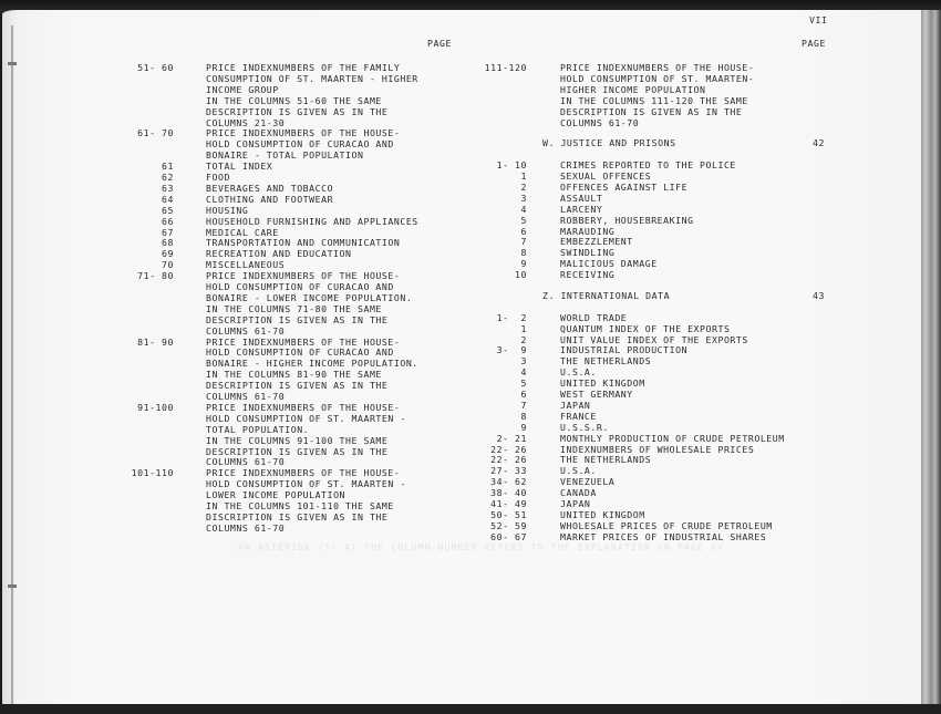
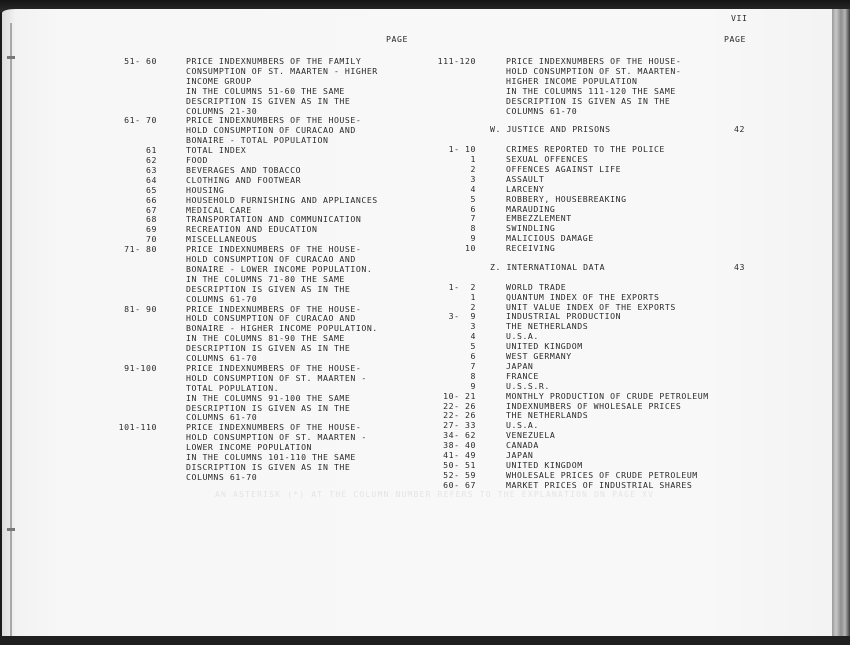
  VII
  PAGE
  PAGE
  51- 60
  PRICE INDEXNUMBERS OF THE FAMILY
  CONSUMPTION OF ST. MAARTEN - HIGHER
  INCOME GROUP
  IN THE COLUMNS 51-60 THE SAME
  DESCRIPTION IS GIVEN AS IN THE
  COLUMNS 21-30
  61- 70
  PRICE INDEXNUMBERS OF THE HOUSE-
  HOLD CONSUMPTION OF CURACAO AND
  BONAIRE - TOTAL POPULATION
  61
  TOTAL INDEX
  62
  FOOD
  63
  BEVERAGES AND TOBACCO
  64
  CLOTHING AND FOOTWEAR
  65
  HOUSING
  66
  HOUSEHOLD FURNISHING AND APPLIANCES
  67
  MEDICAL CARE
  68
  TRANSPORTATION AND COMMUNICATION
  69
  RECREATION AND EDUCATION
  70
  MISCELLANEOUS
  71- 80
  PRICE INDEXNUMBERS OF THE HOUSE-
  HOLD CONSUMPTION OF CURACAO AND
  BONAIRE - LOWER INCOME POPULATION.
  IN THE COLUMNS 71-80 THE SAME
  DESCRIPTION IS GIVEN AS IN THE
  COLUMNS 61-70
  81- 90
  PRICE INDEXNUMBERS OF THE HOUSE-
  HOLD CONSUMPTION OF CURACAO AND
  BONAIRE - HIGHER INCOME POPULATION.
  IN THE COLUMNS 81-90 THE SAME
  DESCRIPTION IS GIVEN AS IN THE
  COLUMNS 61-70
  91-100
  PRICE INDEXNUMBERS OF THE HOUSE-
  HOLD CONSUMPTION OF ST. MAARTEN -
  TOTAL POPULATION.
  IN THE COLUMNS 91-100 THE SAME
  DESCRIPTION IS GIVEN AS IN THE
  COLUMNS 61-70
  101-110
  PRICE INDEXNUMBERS OF THE HOUSE-
  HOLD CONSUMPTION OF ST. MAARTEN -
  LOWER INCOME POPULATION
  IN THE COLUMNS 101-110 THE SAME
  DISCRIPTION IS GIVEN AS IN THE
  COLUMNS 61-70
  111-120
  PRICE INDEXNUMBERS OF THE HOUSE-
  HOLD CONSUMPTION OF ST. MAARTEN-
  HIGHER INCOME POPULATION
  IN THE COLUMNS 111-120 THE SAME
  DESCRIPTION IS GIVEN AS IN THE
  COLUMNS 61-70
  W. JUSTICE AND PRISONS
  42
  1- 10
  CRIMES REPORTED TO THE POLICE
  1
  SEXUAL OFFENCES
  2
  OFFENCES AGAINST LIFE
  3
  ASSAULT
  4
  LARCENY
  5
  ROBBERY, HOUSEBREAKING
  6
  MARAUDING
  7
  EMBEZZLEMENT
  8
  SWINDLING
  9
  MALICIOUS DAMAGE
  10
  RECEIVING
  Z. INTERNATIONAL DATA
  43
  1- 2
  WORLD TRADE
  1
  QUANTUM INDEX OF THE EXPORTS
  2
  UNIT VALUE INDEX OF THE EXPORTS
  3- 9
  INDUSTRIAL PRODUCTION
  3
  THE NETHERLANDS
  4
  U.S.A.
  5
  UNITED KINGDOM
  6
  WEST GERMANY
  7
  JAPAN
  8
  FRANCE
  9
  U.S.S.R.
- 2- 21
+ 10- 21
  MONTHLY PRODUCTION OF CRUDE PETROLEUM
  22- 26
  INDEXNUMBERS OF WHOLESALE PRICES
  22- 26
  THE NETHERLANDS
  27- 33
  U.S.A.
  34- 62
  VENEZUELA
  38- 40
  CANADA
  41- 49
  JAPAN
  50- 51
  UNITED KINGDOM
  52- 59
  WHOLESALE PRICES OF CRUDE PETROLEUM
  60- 67
  MARKET PRICES OF INDUSTRIAL SHARES
